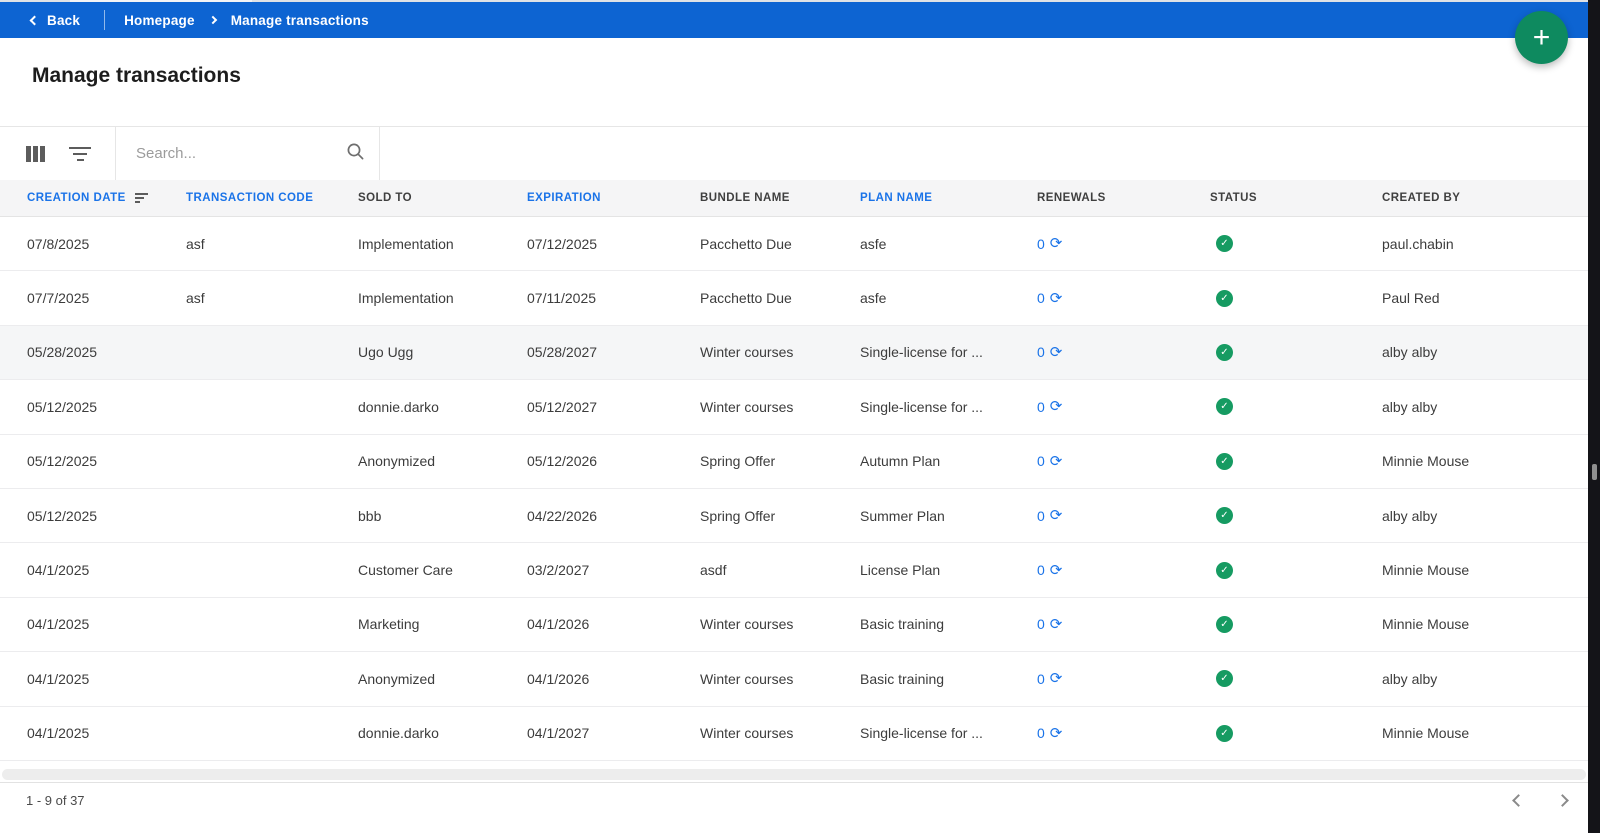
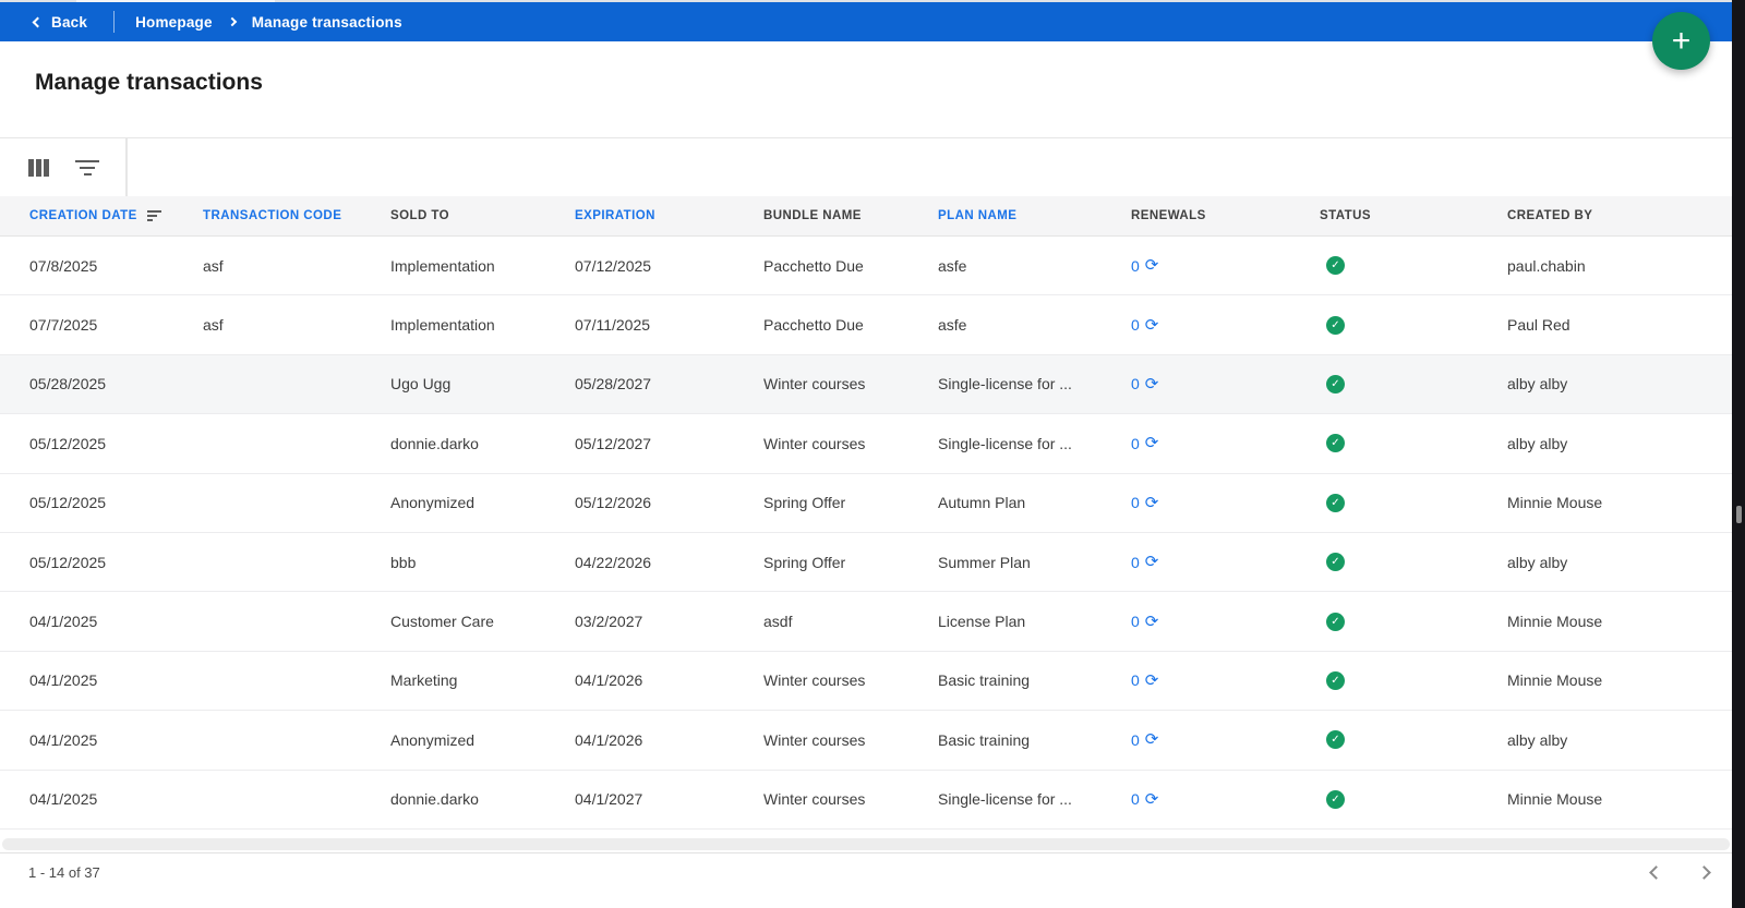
  Back
  Homepage
  Manage transactions
  +
  Manage transactions
- Search...
  CREATION DATE
  TRANSACTION CODE
  SOLD TO
  EXPIRATION
  BUNDLE NAME
  PLAN NAME
  RENEWALS
  STATUS
  CREATED BY
  07/8/2025
  asf
  Implementation
  07/12/2025
  Pacchetto Due
  asfe
  0
  ⟳
  ✓
  paul.chabin
  07/7/2025
  asf
  Implementation
  07/11/2025
  Pacchetto Due
  asfe
  0
  ⟳
  ✓
  Paul Red
  05/28/2025
  Ugo Ugg
  05/28/2027
  Winter courses
  Single-license for ...
  0
  ⟳
  ✓
  alby alby
  05/12/2025
  donnie.darko
  05/12/2027
  Winter courses
  Single-license for ...
  0
  ⟳
  ✓
  alby alby
  05/12/2025
  Anonymized
  05/12/2026
  Spring Offer
  Autumn Plan
  0
  ⟳
  ✓
  Minnie Mouse
  05/12/2025
  bbb
  04/22/2026
  Spring Offer
  Summer Plan
  0
  ⟳
  ✓
  alby alby
  04/1/2025
  Customer Care
  03/2/2027
  asdf
  License Plan
  0
  ⟳
  ✓
  Minnie Mouse
  04/1/2025
  Marketing
  04/1/2026
  Winter courses
  Basic training
  0
  ⟳
  ✓
  Minnie Mouse
  04/1/2025
  Anonymized
  04/1/2026
  Winter courses
  Basic training
  0
  ⟳
  ✓
  alby alby
  04/1/2025
  donnie.darko
  04/1/2027
  Winter courses
  Single-license for ...
  0
  ⟳
  ✓
  Minnie Mouse
- 1 - 9 of 37
+ 1 - 14 of 37
